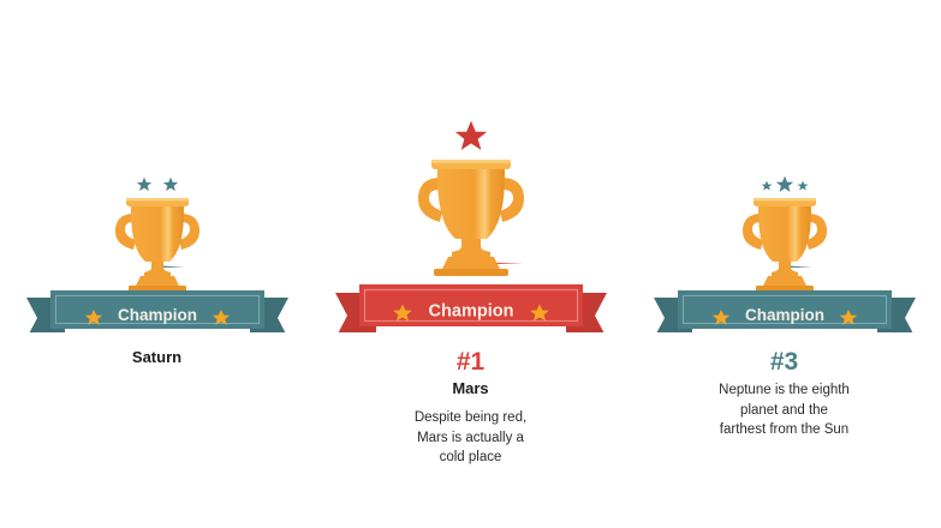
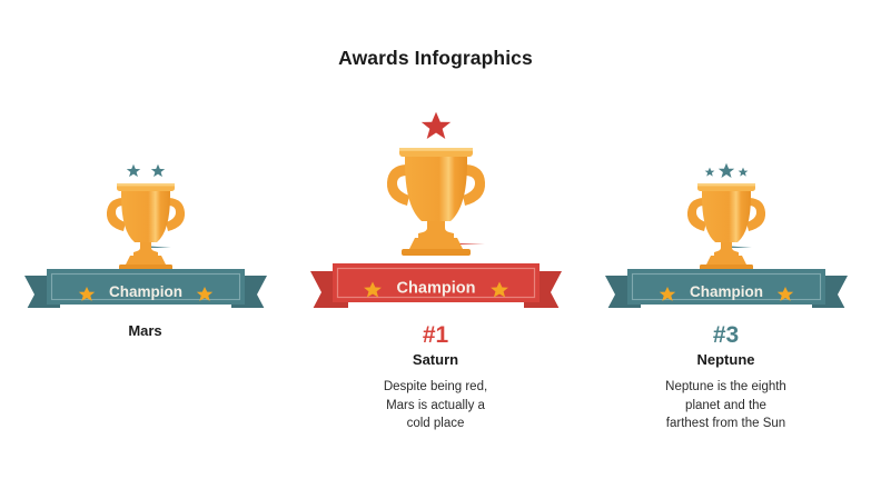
+ Awards Infographics
  Champion
- Saturn
+ Mars
  Champion
  #1
- Mars
+ Saturn
  Despite being red,
  Mars is actually a
  cold place
  Champion
  #3
+ Neptune
  Neptune is the eighth
  planet and the
  farthest from the Sun
